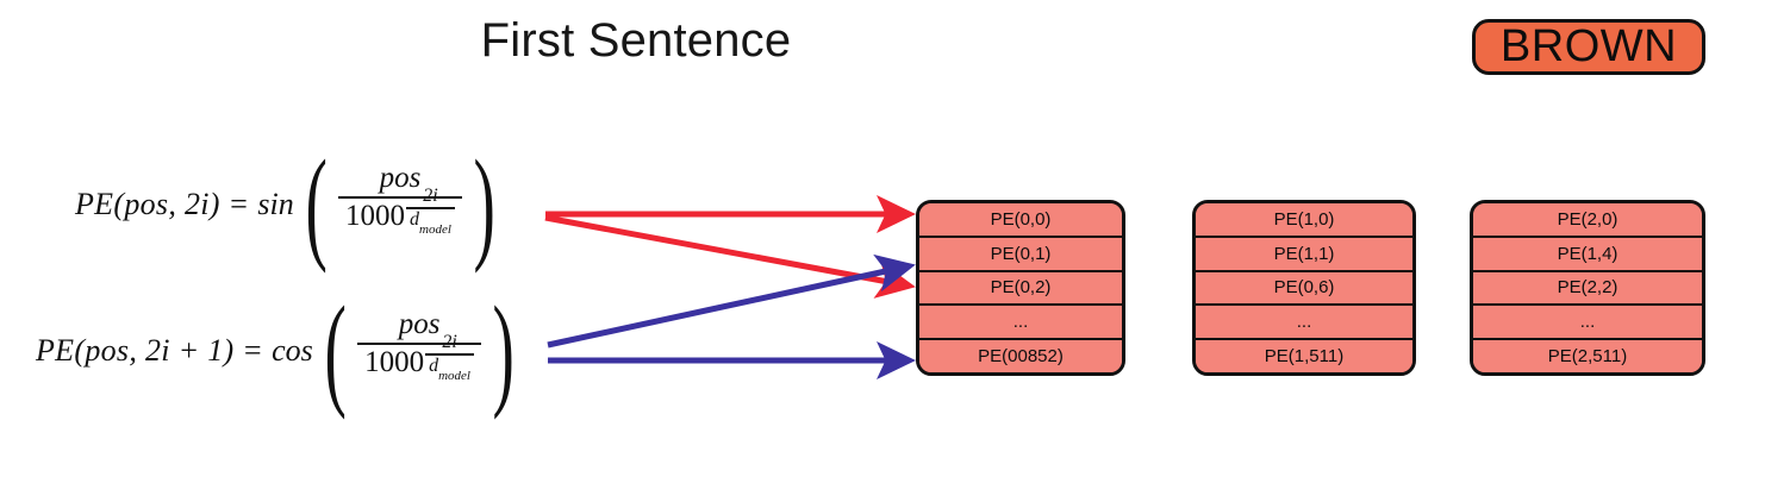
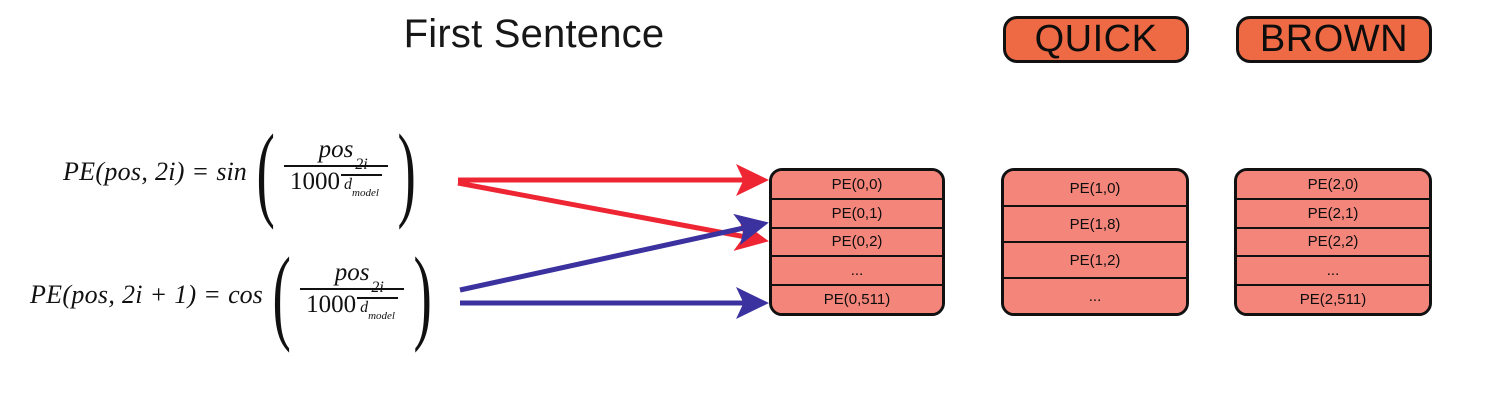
  First Sentence
+ QUICK
  BROWN
  PE(0,0)
  PE(0,1)
  PE(0,2)
  ...
- PE(00852)
+ PE(0,511)
  PE(1,0)
- PE(1,1)
+ PE(1,8)
- PE(0,6)
+ PE(1,2)
  ...
- PE(1,511)
  PE(2,0)
- PE(1,4)
+ PE(2,1)
  PE(2,2)
  ...
  PE(2,511)
  PE(pos, 2i) =
  sin
  pos
  1000
  2i
  dmodel
  PE(pos, 2i + 1) =
  cos
  pos
  1000
  2i
  dmodel
